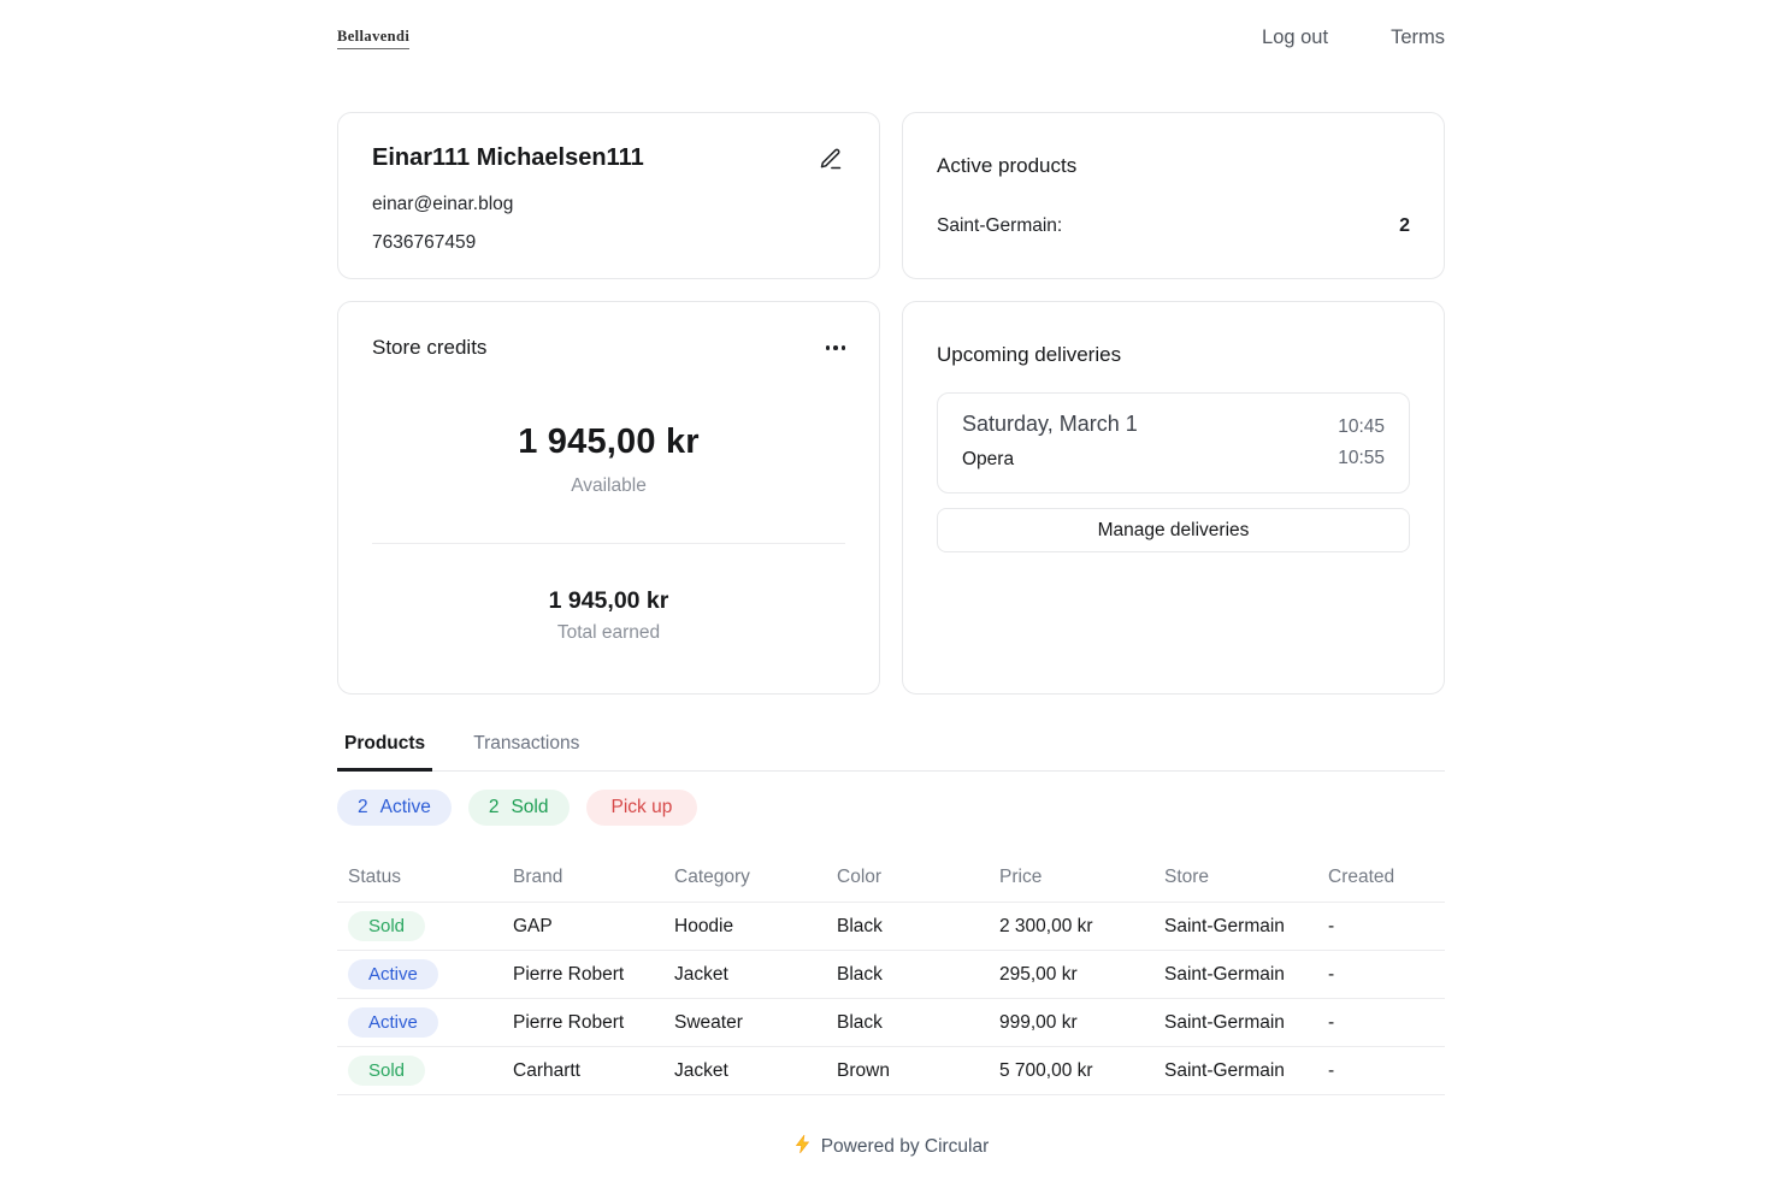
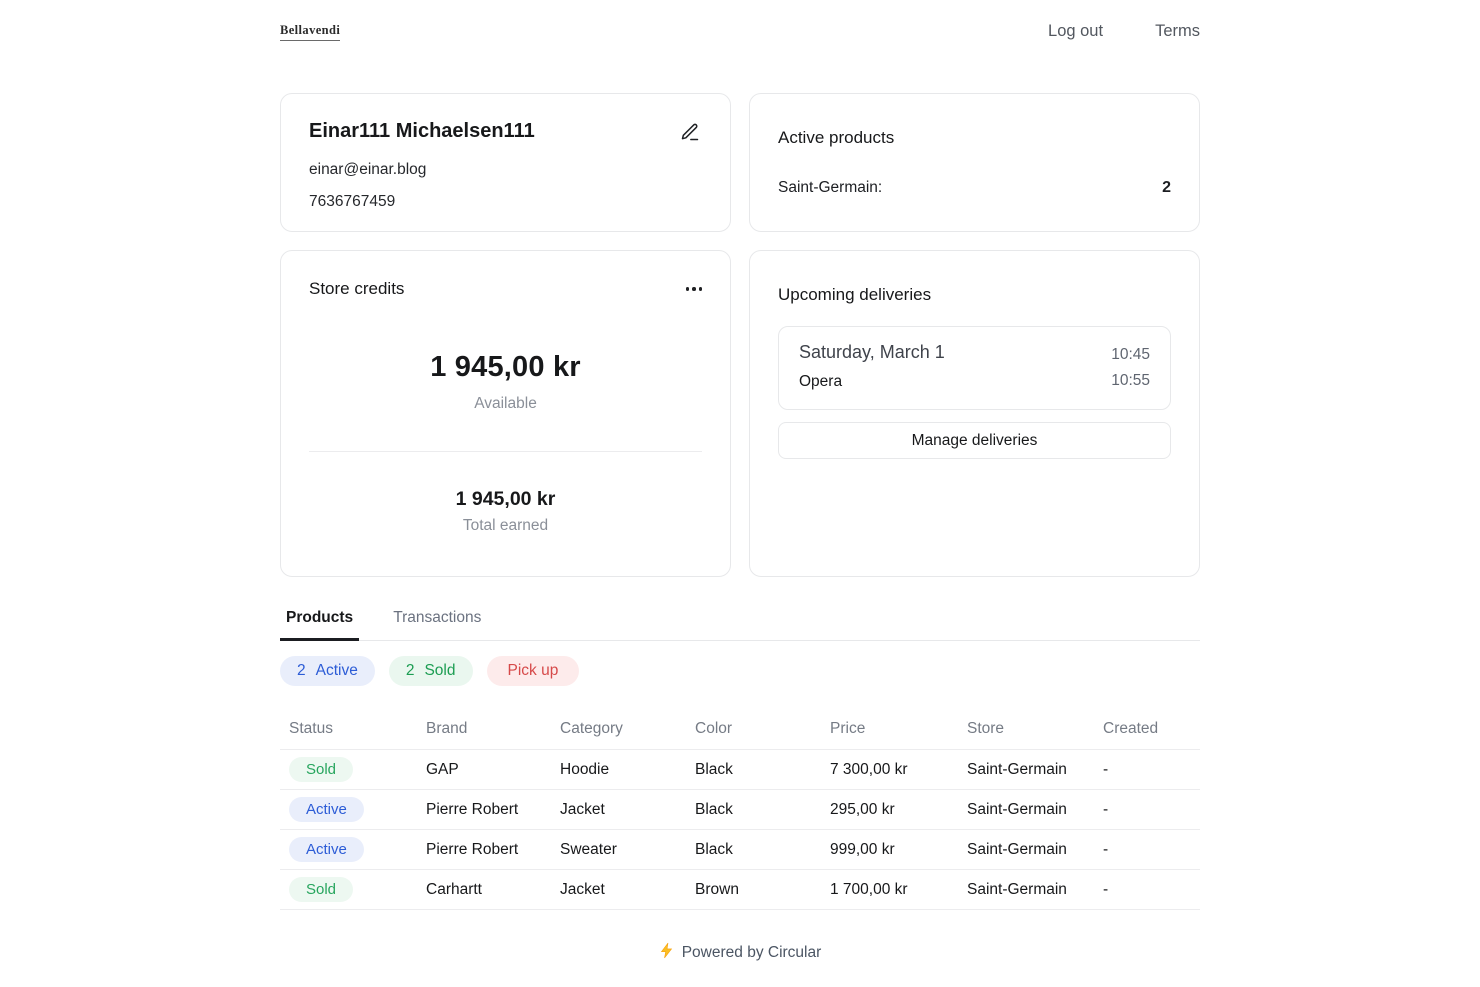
  Bellavendi
  Log out
  Terms
  Einar111 Michaelsen111
  einar@einar.blog
  7636767459
  Active products
  Saint-Germain:
  2
  Store credits
  1 945,00 kr
  Available
  1 945,00 kr
  Total earned
  Upcoming deliveries
  Saturday, March 1
  Opera
  10:45
  10:55
  Manage deliveries
  Products
  Transactions
  2
  Active
  2
  Sold
  Pick up
  Status
  Brand
  Category
  Color
  Price
  Store
  Created
  Sold
  GAP
  Hoodie
  Black
- 2 300,00 kr
+ 7 300,00 kr
  Saint-Germain
  -
  Active
  Pierre Robert
  Jacket
  Black
  295,00 kr
  Saint-Germain
  -
  Active
  Pierre Robert
  Sweater
  Black
  999,00 kr
  Saint-Germain
  -
  Sold
  Carhartt
  Jacket
  Brown
- 5 700,00 kr
+ 1 700,00 kr
  Saint-Germain
  -
  Powered by Circular
